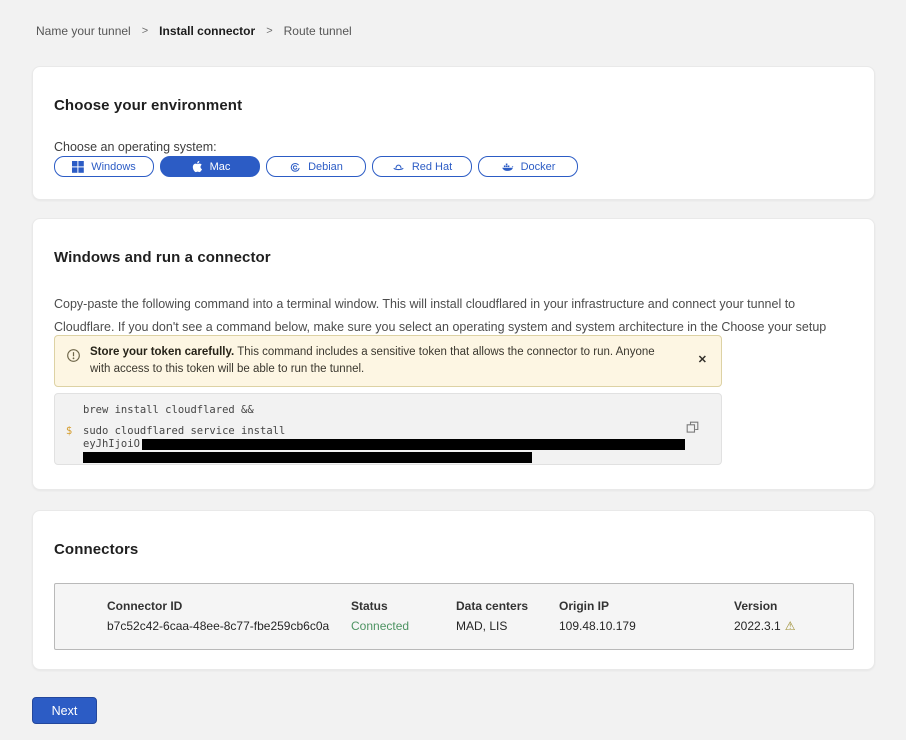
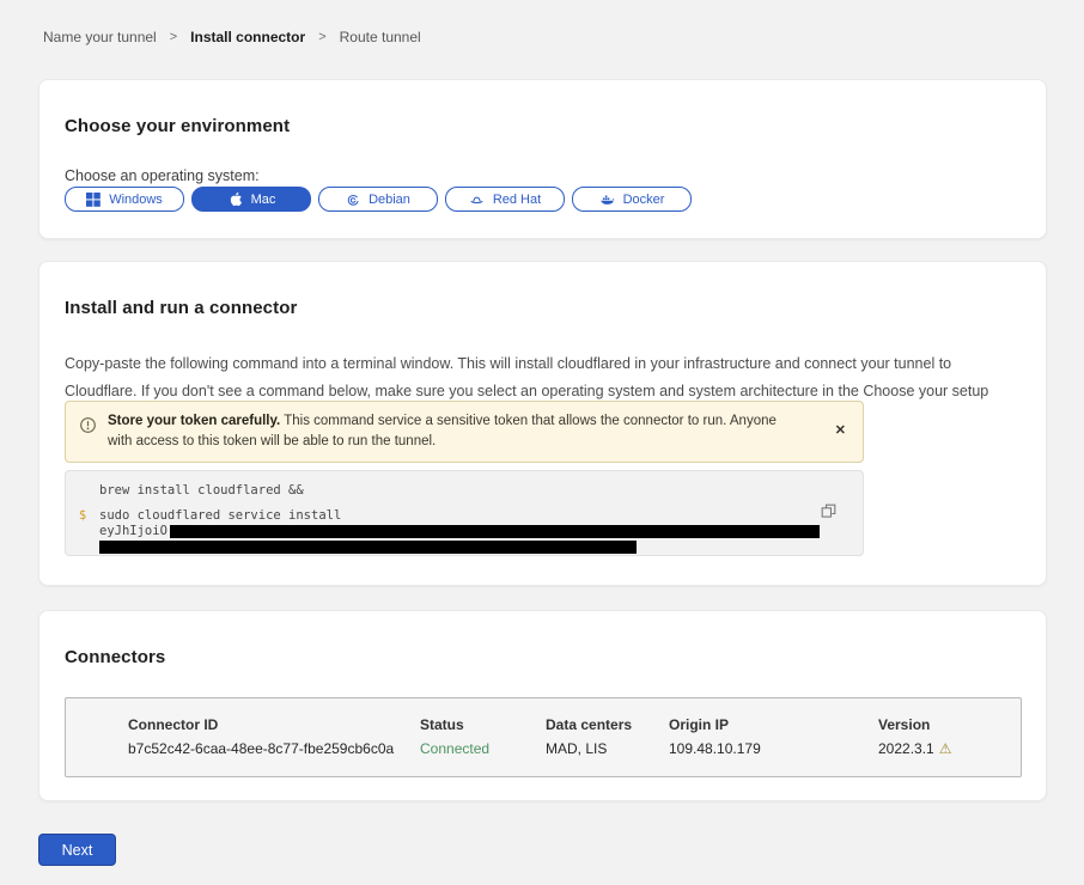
  Name your tunnel
  >
  Install connector
  >
  Route tunnel
  Choose your environment
  Choose an operating system:
  Windows
  Mac
  Debian
  Red Hat
  Docker
- Windows and run a connector
+ Install and run a connector
  Copy-paste the following command into a terminal window. This will install cloudflared in your infrastructure and connect your tunnel to Cloudflare. If you don't see a command below, make sure you select an operating system and system architecture in the Choose your setup
- Store your token carefully. This command includes a sensitive token that allows the connector to run. Anyone with access to this token will be able to run the tunnel.
+ Store your token carefully. This command service a sensitive token that allows the connector to run. Anyone with access to this token will be able to run the tunnel.
  ✕
  brew install cloudflared &&
  $
  sudo cloudflared service install
  eyJhIjoiO
  Connectors
  Connector ID
  Status
  Data centers
  Origin IP
  Version
  b7c52c42-6caa-48ee-8c77-fbe259cb6c0a
  Connected
  MAD, LIS
  109.48.10.179
  2022.3.1
  ⚠
  Next
